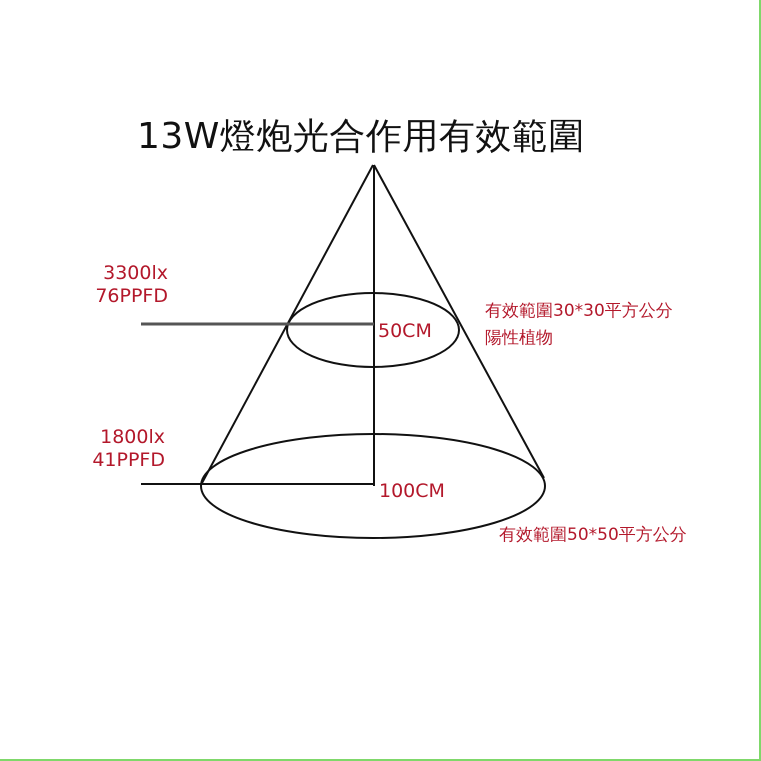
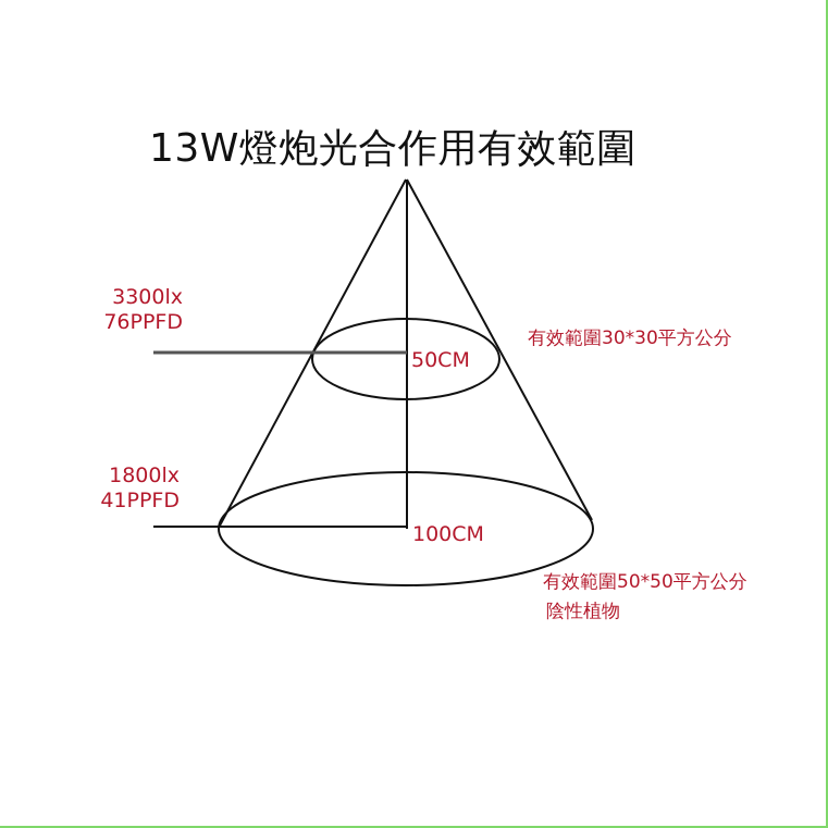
  13W燈炮光合作用有效範圍
  3300lx
  76PPFD
  50CM
  有效範圍30*30平方公分
- 陽性植物
  1800lx
  41PPFD
  100CM
  有效範圍50*50平方公分
+ 陰性植物
